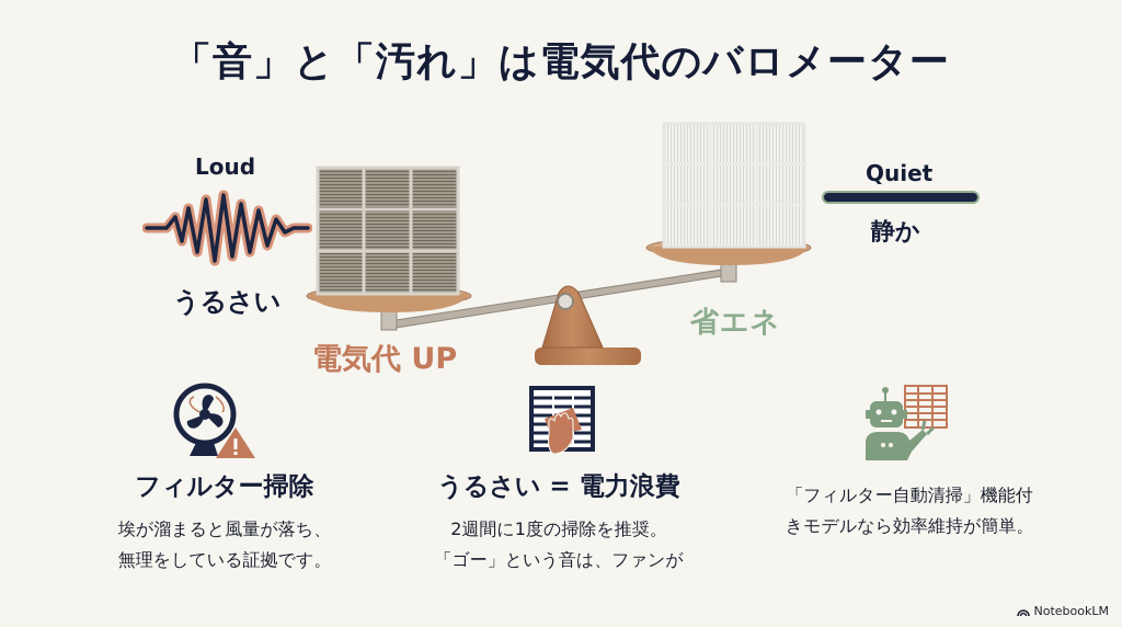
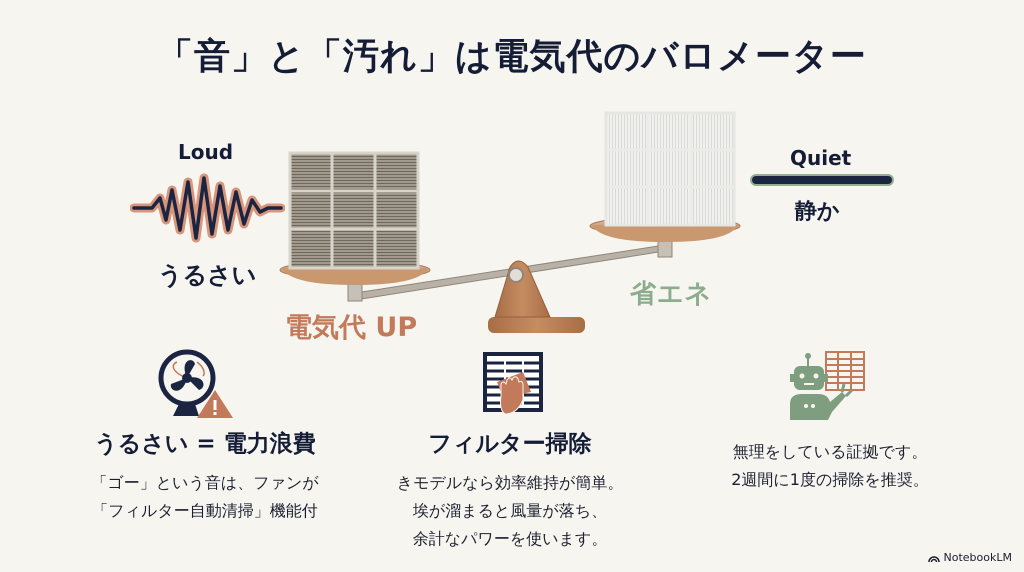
  「音」と「汚れ」は電気代のバロメーター
  Loud
  うるさい
  Quiet
  静か
  省エネ
  電気代 UP
- フィルター掃除
+ うるさい = 電力浪費
- 埃が溜まると風量が落ち、
+ 「ゴー」という音は、ファンが
- 無理をしている証拠です。
+ 「フィルター自動清掃」機能付
- うるさい = 電力浪費
+ フィルター掃除
- 2週間に1度の掃除を推奨。
+ きモデルなら効率維持が簡単。
- 「ゴー」という音は、ファンが
+ 埃が溜まると風量が落ち、
+ 余計なパワーを使います。
- 「フィルター自動清掃」機能付
+ 無理をしている証拠です。
- きモデルなら効率維持が簡単。
+ 2週間に1度の掃除を推奨。
  NotebookLM
